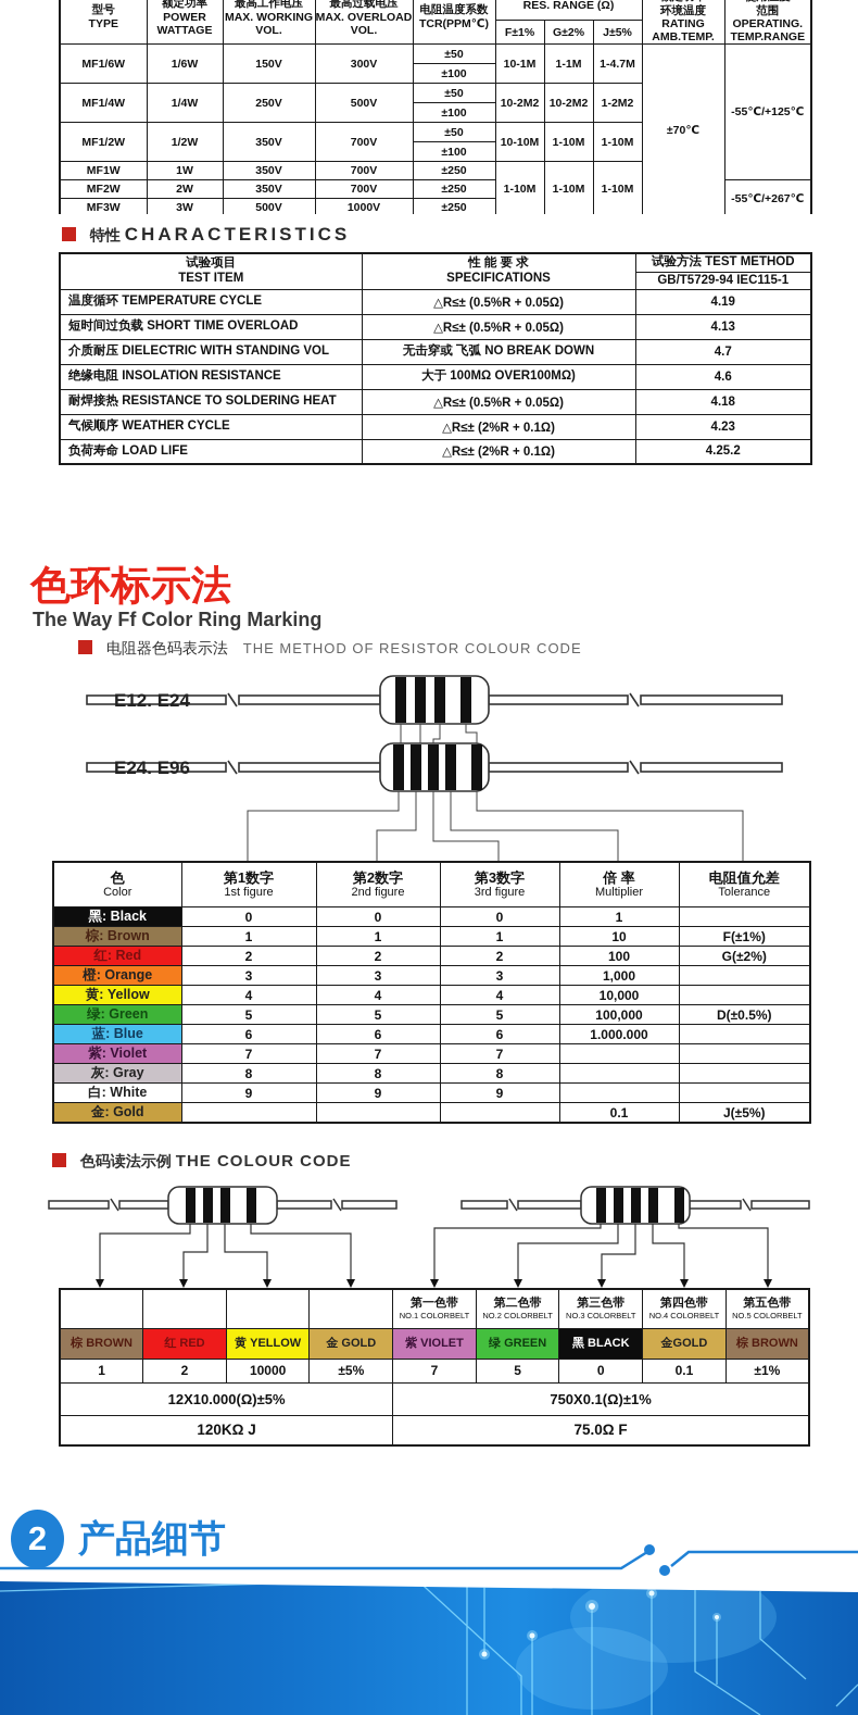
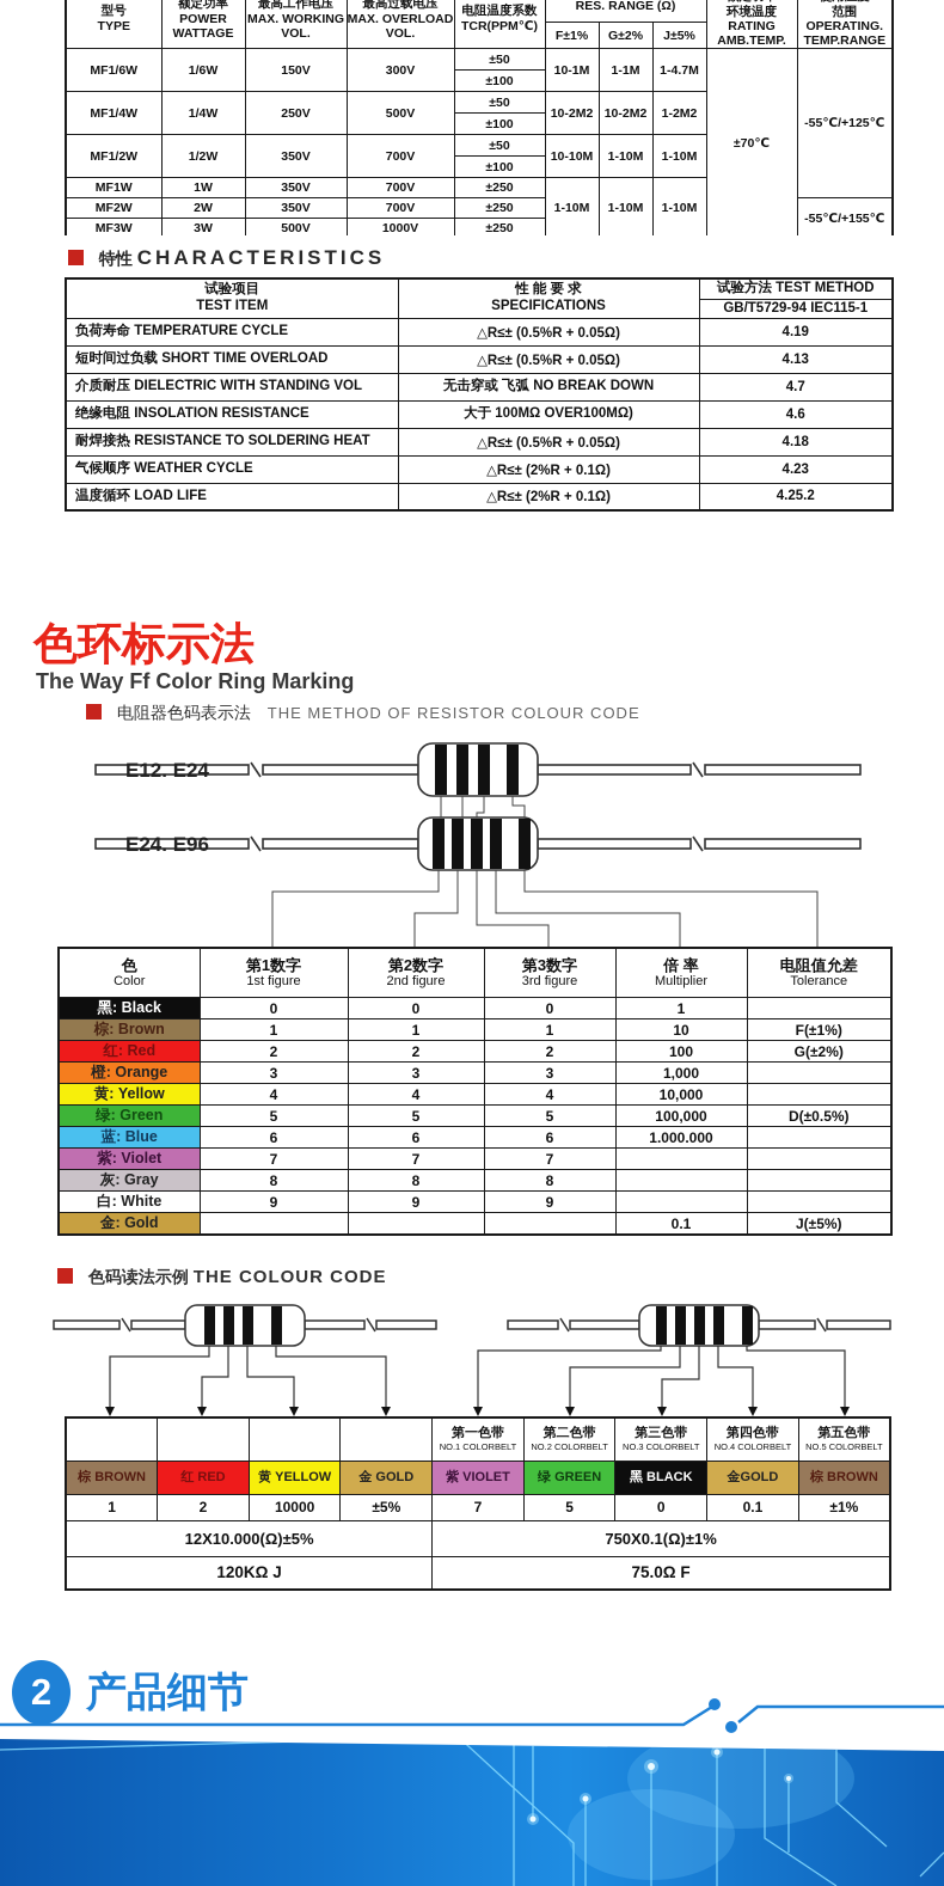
  型号TYPE	额定功率POWER WATTAGE	最高工作电压MAX. WORKING VOL.	最高过载电压MAX. OVERLOAD VOL.	电阻温度系数TCR(PPM℃)	RES. RANGE (Ω)	环境温度RATINGAMB.TEMP.	范围OPERATING.TEMP.RANGE
  F±1%	G±2%	J±5%
  MF1/6W	1/6W	150V	300V	±50	10-1M	1-1M	1-4.7M	±70℃	-55℃/+125℃
  ±100
  MF1/4W	1/4W	250V	500V	±50	10-2M2	10-2M2	1-2M2
  ±100
  MF1/2W	1/2W	350V	700V	±50	10-10M	1-10M	1-10M
  ±100
  MF1W	1W	350V	700V	±250	1-10M	1-10M	1-10M
- MF2W	2W	350V	700V	±250	-55℃/+267℃
+ MF2W	2W	350V	700V	±250	-55℃/+155℃
  MF3W	3W	500V	1000V	±250
  特性 CHARACTERISTICS
  试验项目TEST ITEM	性 能 要 求SPECIFICATIONS	试验方法 TEST METHOD
  GB/T5729-94 IEC115-1
- 温度循环 TEMPERATURE CYCLE	△R≤± (0.5%R + 0.05Ω)	4.19
+ 负荷寿命 TEMPERATURE CYCLE	△R≤± (0.5%R + 0.05Ω)	4.19
  短时间过负载 SHORT TIME OVERLOAD	△R≤± (0.5%R + 0.05Ω)	4.13
  介质耐压 DIELECTRIC WITH STANDING VOL	无击穿或 飞弧 NO BREAK DOWN	4.7
  绝缘电阻 INSOLATION RESISTANCE	大于 100MΩ OVER100MΩ)	4.6
  耐焊接热 RESISTANCE TO SOLDERING HEAT	△R≤± (0.5%R + 0.05Ω)	4.18
  气候顺序 WEATHER CYCLE	△R≤± (2%R + 0.1Ω)	4.23
- 负荷寿命 LOAD LIFE	△R≤± (2%R + 0.1Ω)	4.25.2
+ 温度循环 LOAD LIFE	△R≤± (2%R + 0.1Ω)	4.25.2
  色环标示法
  The Way Ff Color Ring Marking
  电阻器色码表示法 THE METHOD OF RESISTOR COLOUR CODE
  E12. E24
  E24. E96
  色Color	第1数字1st figure	第2数字2nd figure	第3数字3rd figure	倍 率Multiplier	电阻值允差Tolerance
  黑: Black	0	0	0	1
  棕: Brown	1	1	1	10	F(±1%)
  红: Red	2	2	2	100	G(±2%)
  橙: Orange	3	3	3	1,000
  黄: Yellow	4	4	4	10,000
  绿: Green	5	5	5	100,000	D(±0.5%)
  蓝: Blue	6	6	6	1.000.000
  紫: Violet	7	7	7
  灰: Gray	8	8	8
  白: White	9	9	9
  金: Gold				0.1	J(±5%)
  色码读法示例 THE COLOUR CODE
  				第一色带NO.1 COLORBELT	第二色带NO.2 COLORBELT	第三色带NO.3 COLORBELT	第四色带NO.4 COLORBELT	第五色带NO.5 COLORBELT
  棕 BROWN	红 RED	黄 YELLOW	金 GOLD	紫 VIOLET	绿 GREEN	黑 BLACK	金GOLD	棕 BROWN
  1	2	10000	±5%	7	5	0	0.1	±1%
  12X10.000(Ω)±5%	750X0.1(Ω)±1%
  120KΩ J	75.0Ω F
  2
  产品细节
